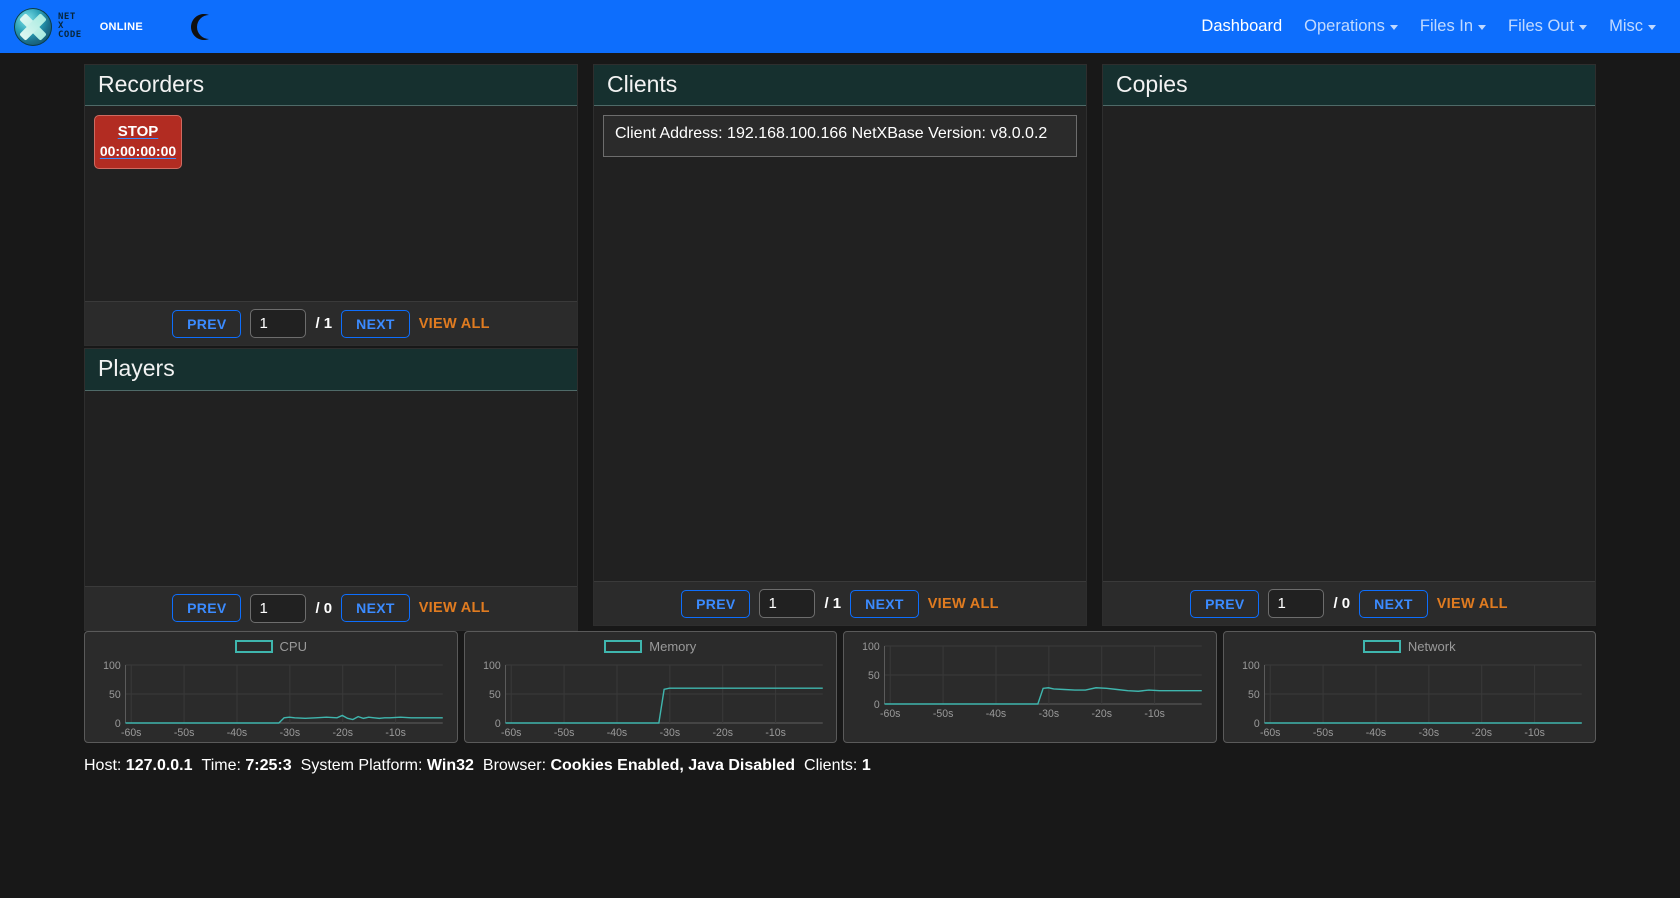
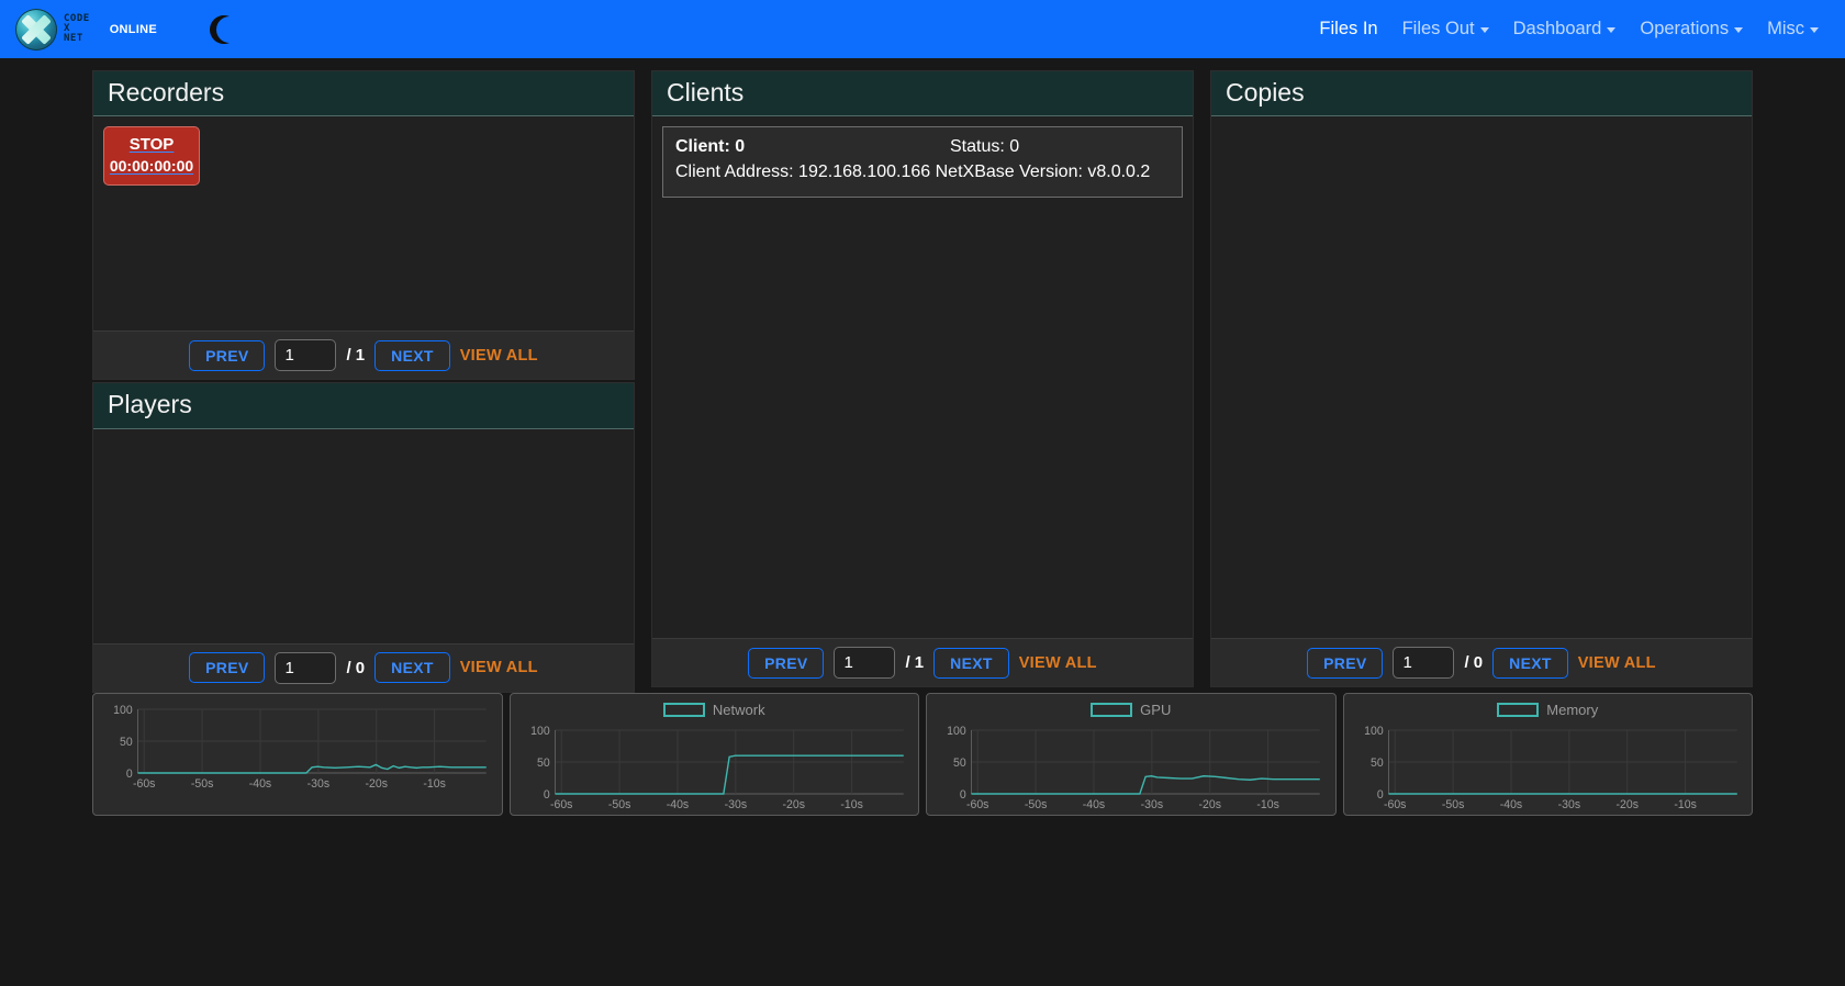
- NET
+ CODE
  X
- CODE
+ NET
  ONLINE
- Dashboard
+ Files In
- Operations
+ Files Out
- Files In
+ Dashboard
- Files Out
+ Operations
  Misc
  Recorders
  STOP
  00:00:00:00
  PREV
  1
  / 1
  NEXT
  VIEW ALL
  Players
  PREV
  1
  / 0
  NEXT
  VIEW ALL
  Clients
+ Client: 0
+ Status: 0
  Client Address: 192.168.100.166 NetXBase Version: v8.0.0.2
  PREV
  1
  / 1
  NEXT
  VIEW ALL
  Copies
  PREV
  1
  / 0
  NEXT
  VIEW ALL
- CPU
  0
  50
  100
  -60s
  -50s
  -40s
  -30s
  -20s
  -10s
- Memory
+ Network
  0
  50
  100
  -60s
  -50s
  -40s
  -30s
  -20s
  -10s
+ GPU
  0
  50
  100
  -60s
  -50s
  -40s
  -30s
  -20s
  -10s
- Network
+ Memory
  0
  50
  100
  -60s
  -50s
  -40s
  -30s
  -20s
  -10s
- Host: 127.0.0.1
- Time: 7:25:3
- System Platform: Win32
- Browser: Cookies Enabled, Java Disabled
- Clients: 1
